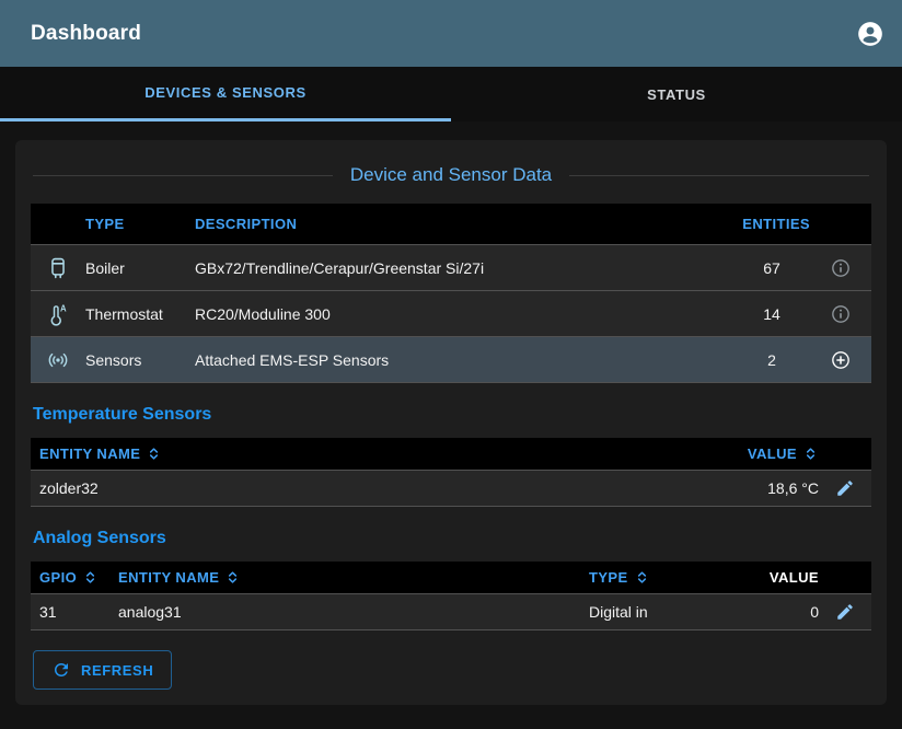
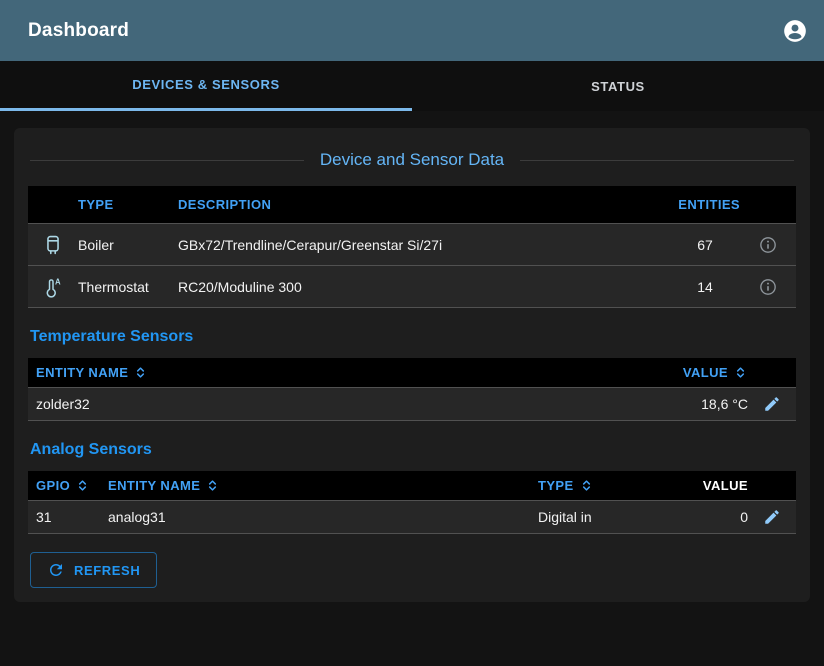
  Dashboard
  DEVICES & SENSORS
  STATUS
  Device and Sensor Data
  TYPE
  DESCRIPTION
  ENTITIES
  Boiler
  GBx72/Trendline/Cerapur/Greenstar Si/27i
  67
  A
  Thermostat
  RC20/Moduline 300
  14
- Sensors
- Attached EMS-ESP Sensors
- 2
  Temperature Sensors
  ENTITY NAME
  VALUE
  zolder32
  18,6 °C
  Analog Sensors
  GPIO
  ENTITY NAME
  TYPE
  VALUE
  31
  analog31
  Digital in
  0
  REFRESH
